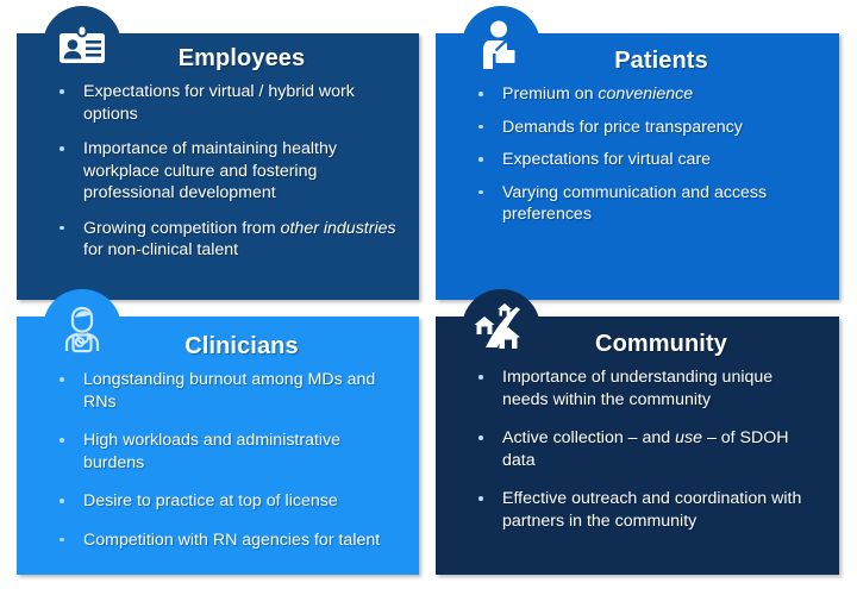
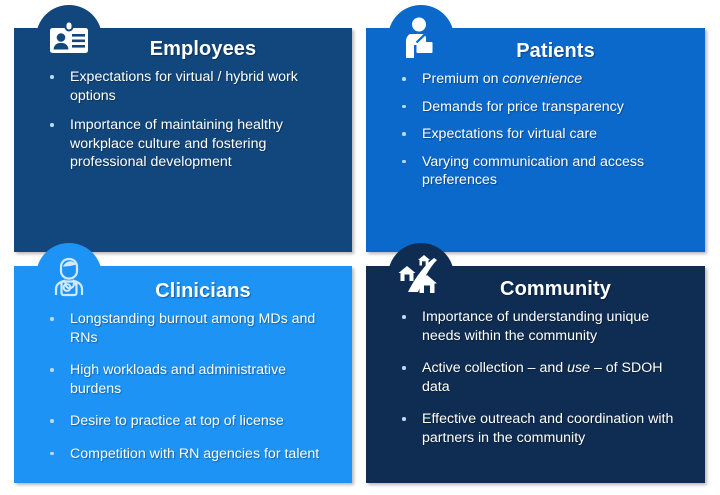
  Employees
  Expectations for virtual / hybrid work options
  Importance of maintaining healthy workplace culture and fostering professional development
- Growing competition from other industries for non-clinical talent
  Patients
  Premium on convenience
  Demands for price transparency
  Expectations for virtual care
  Varying communication and access preferences
  Clinicians
  Longstanding burnout among MDs and RNs
  High workloads and administrative burdens
  Desire to practice at top of license
  Competition with RN agencies for talent
  Community
  Importance of understanding unique needs within the community
  Active collection – and use – of SDOH data
  Effective outreach and coordination with partners in the community
